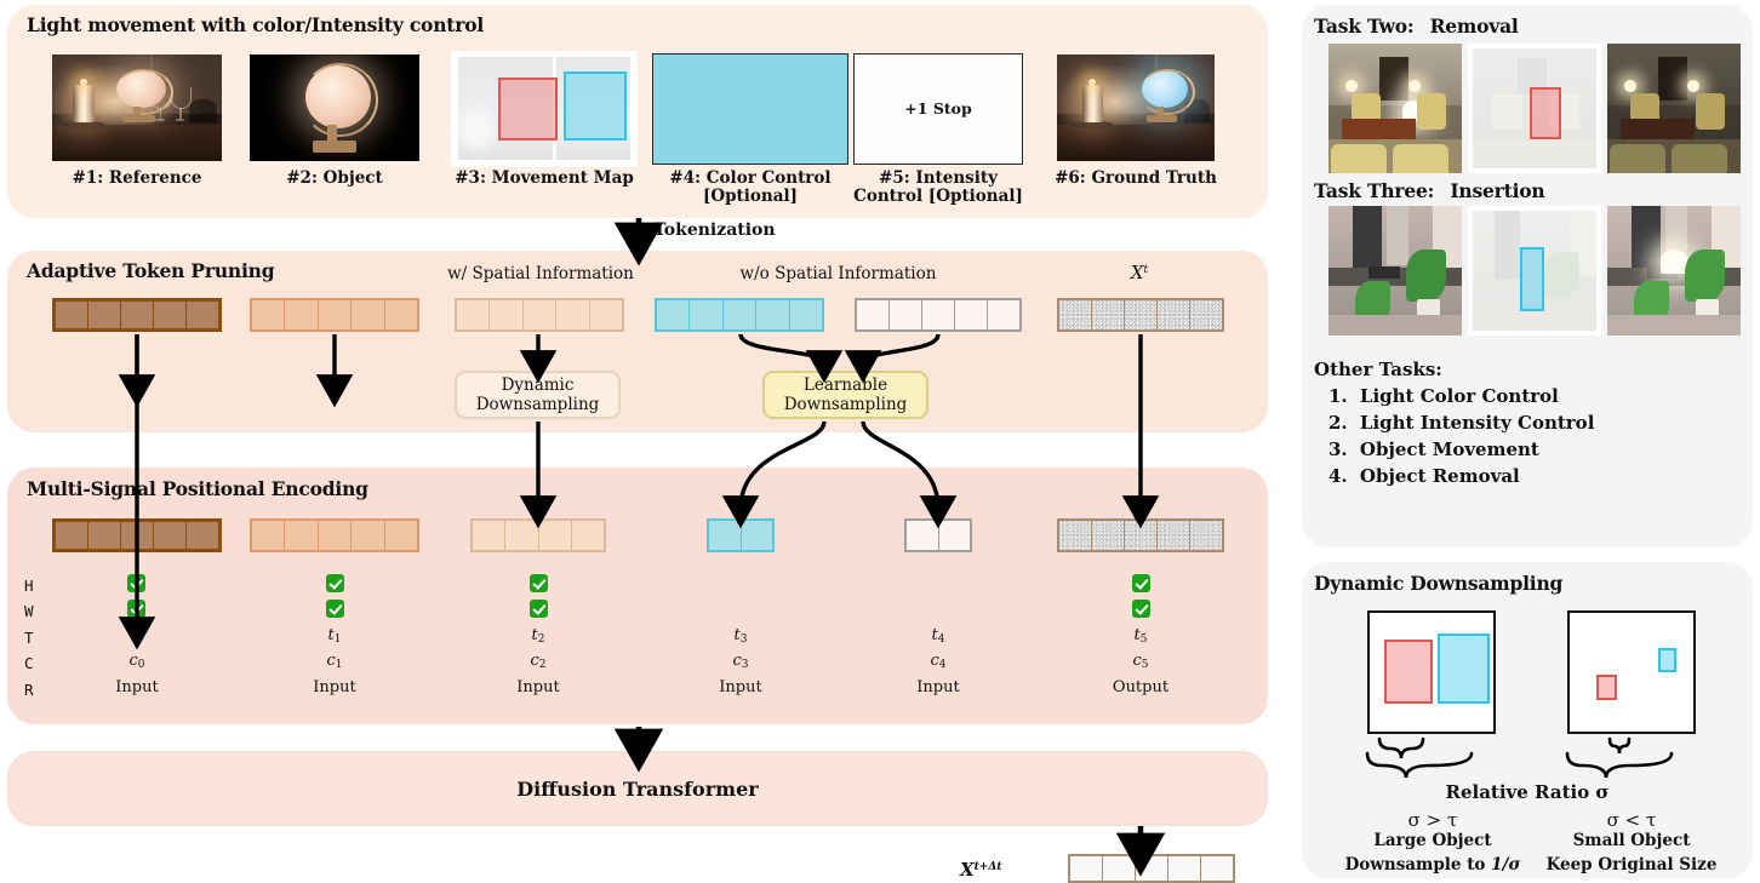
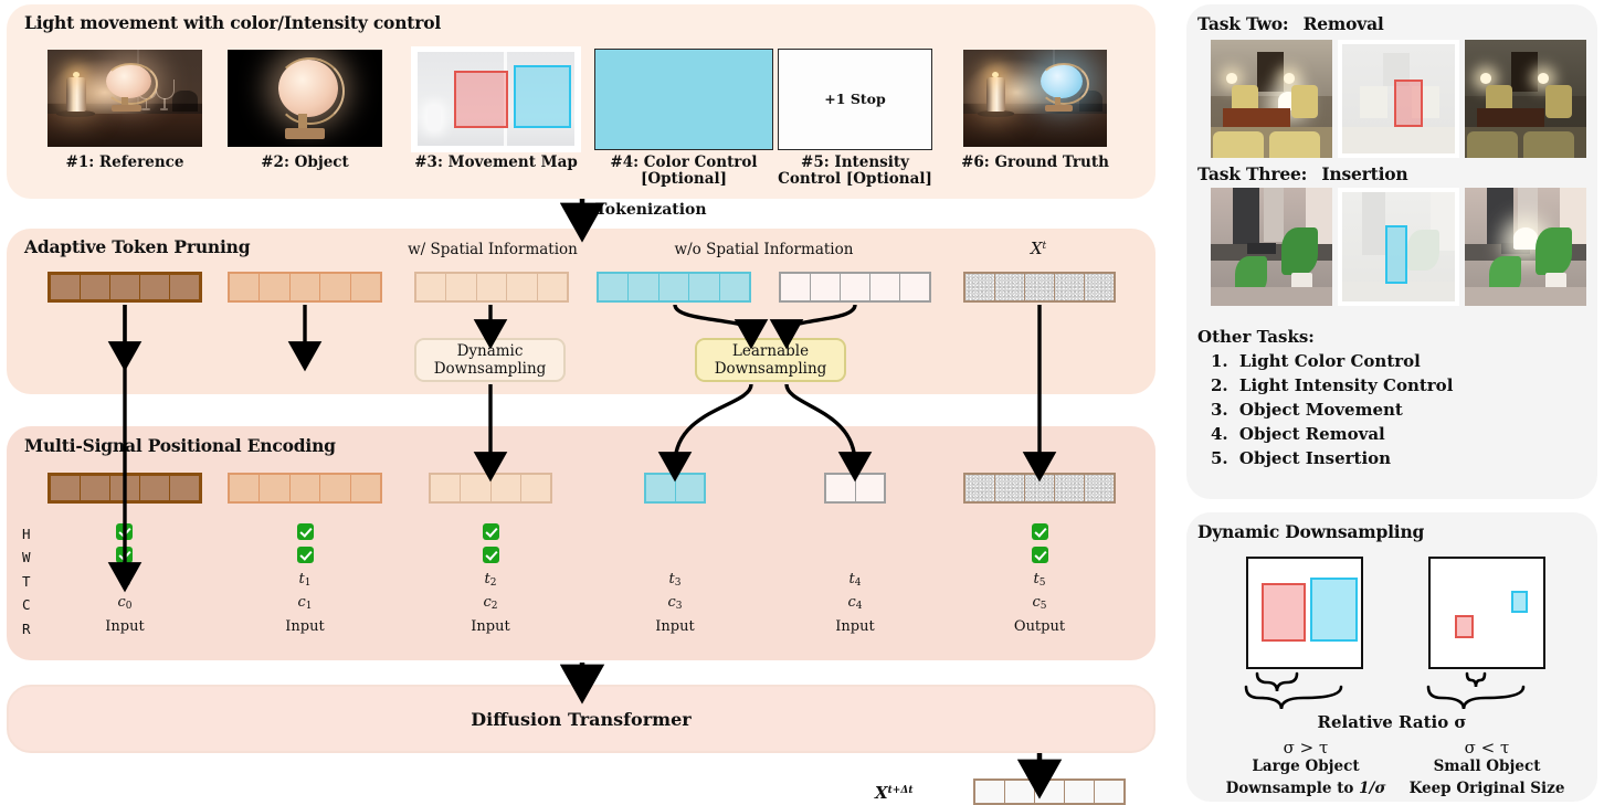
  Light movement with color/Intensity control
  #1: Reference
  #2: Object
  #3: Movement Map
  #4: Color Control
  [Optional]
  +1 Stop
  #5: Intensity
  Control [Optional]
  #6: Ground Truth
  Tokenization
  Adaptive Token Pruning
  w/ Spatial Information
  w/o Spatial Information
  Xt
  Dynamic
  Downsampling
  Learnable
  Downsampling
  Multi-Signal Positional Encoding
  H
  W
  T
  C
  R
  t0
  c0
  Input
  t1
  c1
  Input
  t2
  c2
  Input
  t3
  c3
  Input
  t4
  c4
  Input
  t5
  c5
  Output
  Diffusion Transformer
  Xt+Δt
  Task Two: Removal
  Task Three: Insertion
  Other Tasks:
  1. Light Color Control
  2. Light Intensity Control
  3. Object Movement
  4. Object Removal
+ 5. Object Insertion
  Dynamic Downsampling
  Relative Ratio σ
  σ > τ
  Large Object
  Downsample to 1/σ
  σ < τ
  Small Object
  Keep Original Size
